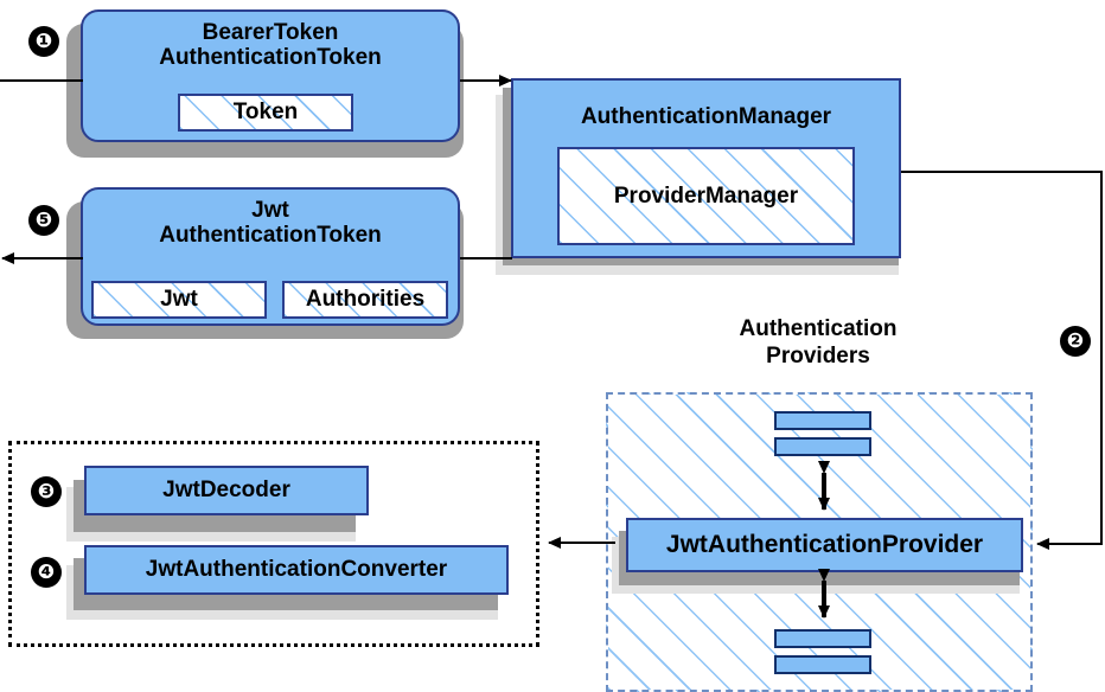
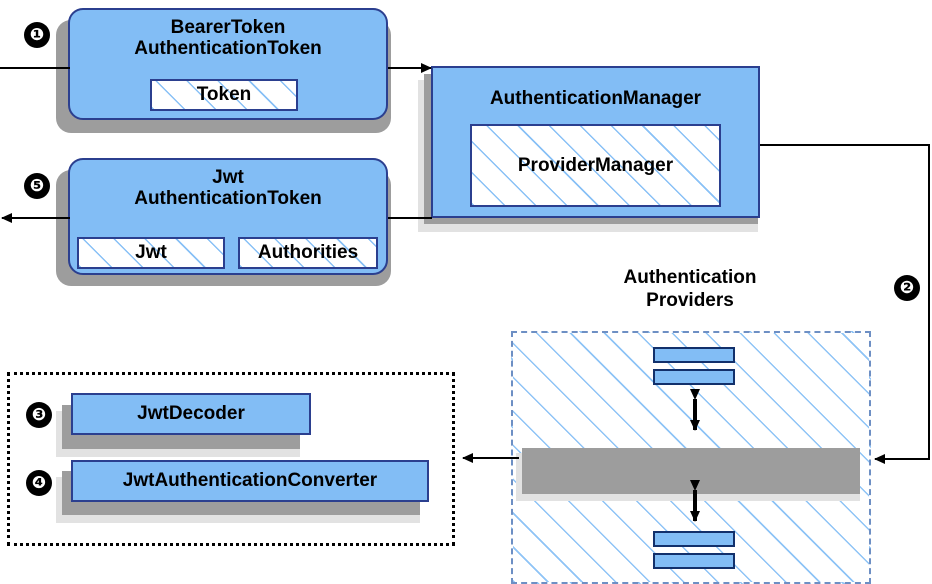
  BearerToken
  AuthenticationToken
  Token
  ❶
  Jwt
  AuthenticationToken
  Jwt
  Authorities
  ❺
  AuthenticationManager
  ProviderManager
  Authentication
  Providers
- JwtAuthenticationProvider
  ❷
  JwtDecoder
  ❸
  JwtAuthenticationConverter
  ❹
